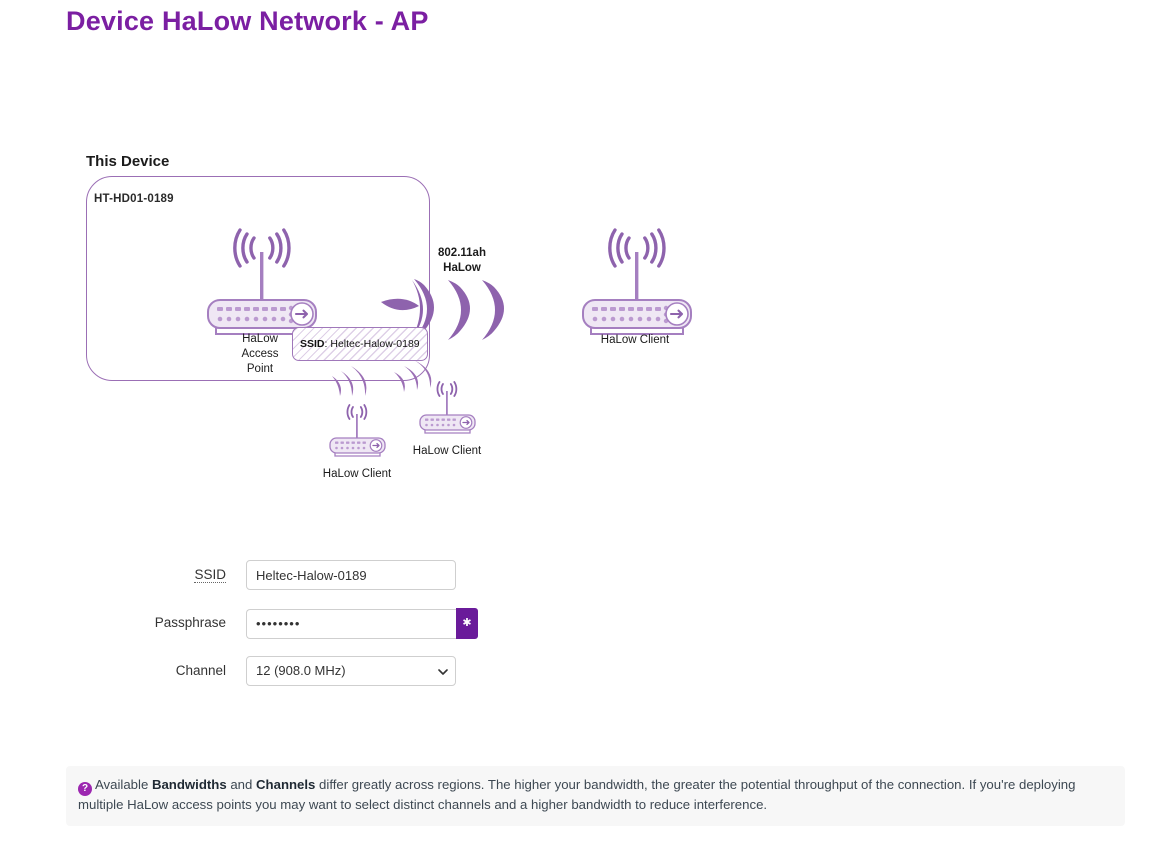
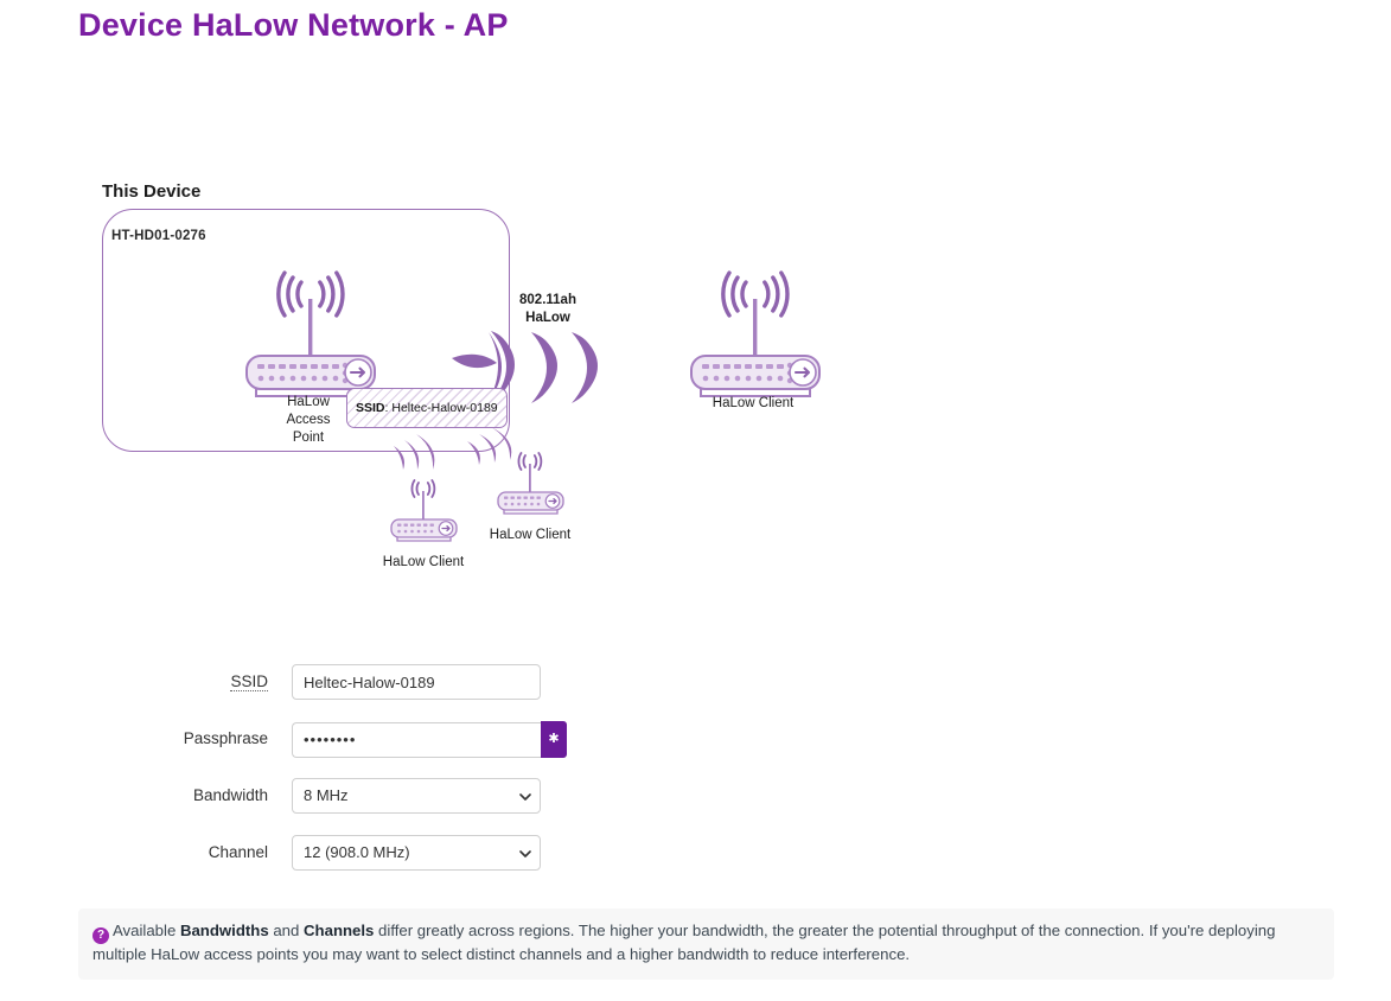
  Device HaLow Network - AP
  This Device
- HT-HD01-0189
+ HT-HD01-0276
  SSID: Heltec-Halow-0189
  HaLow
  Access
  Point
  802.11ah
  HaLow
  HaLow Client
  HaLow Client
  HaLow Client
  SSID
  Heltec-Halow-0189
  Passphrase
  ✱
+ Bandwidth
+ 8 MHz
  Channel
  12 (908.0 MHz)
  ? Available Bandwidths and Channels differ greatly across regions. The higher your bandwidth, the greater the potential throughput of the connection. If you're deploying multiple HaLow access points you may want to select distinct channels and a higher bandwidth to reduce interference.
